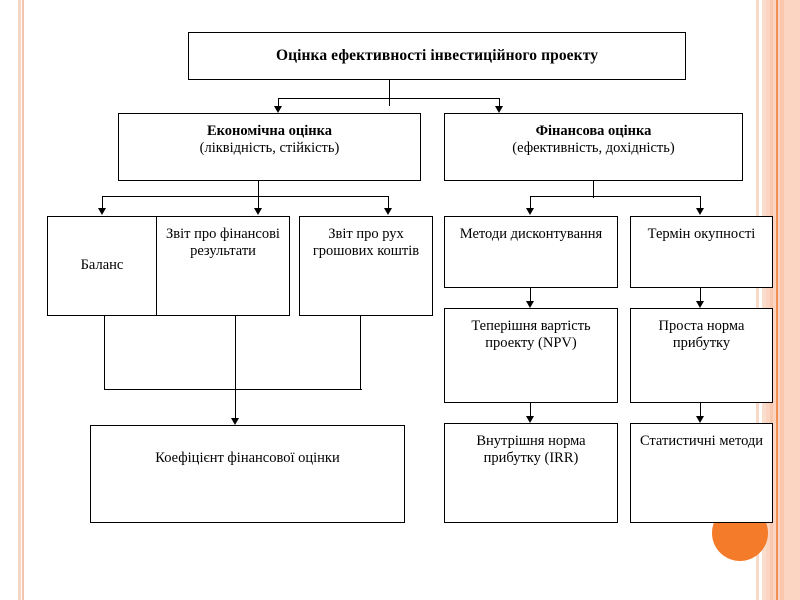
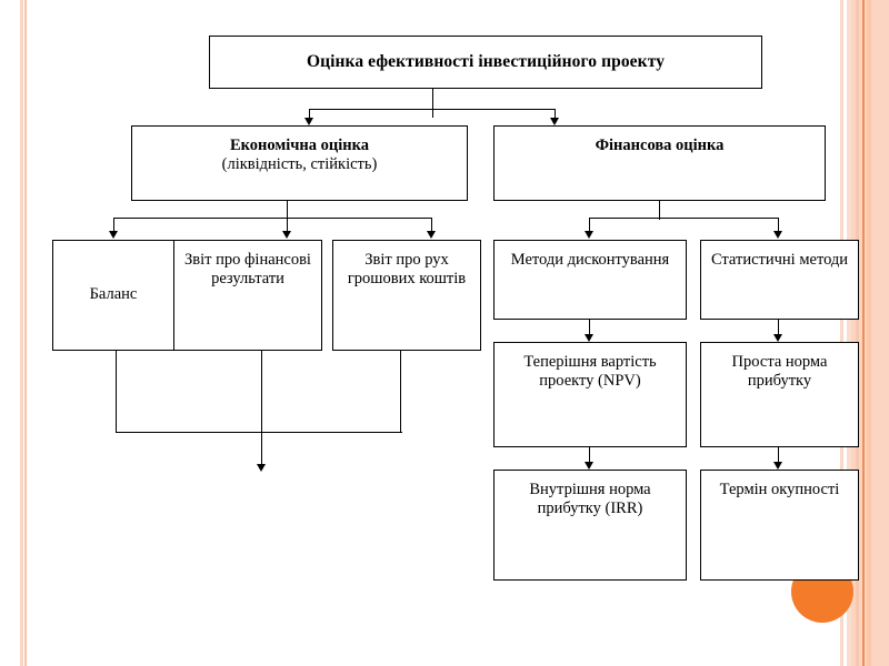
  Оцінка ефективності інвестиційного проекту
  Економічна оцінка
  (ліквідність, стійкість)
  Фінансова оцінка
- (ефективність, дохідність)
  Баланс
  Звіт про фінансові результати
  Звіт про рух грошових коштів
- Коефіцієнт фінансової оцінки
  Методи дисконтування
  Теперішня вартість проекту (NPV)
  Внутрішня норма прибутку (IRR)
- Термін окупності
+ Статистичні методи
  Проста норма прибутку
- Статистичні методи
+ Термін окупності
